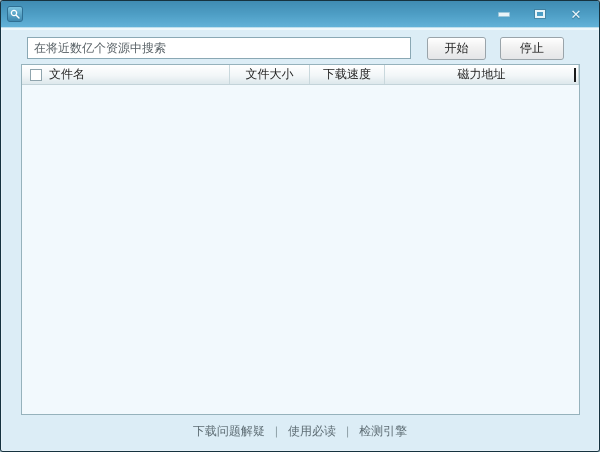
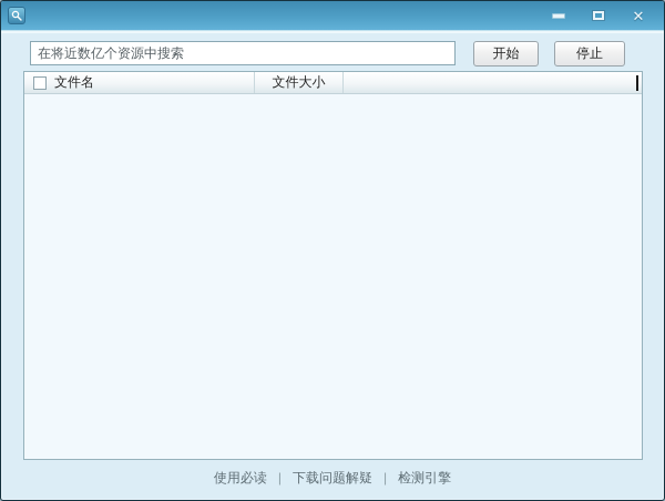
  ✕
  在将近数亿个资源中搜索
  开始
  停止
  文件名
  文件大小
- 下载速度
- 磁力地址
- 下载问题解疑
+ 使用必读
  |
- 使用必读
+ 下载问题解疑
  |
  检测引擎
